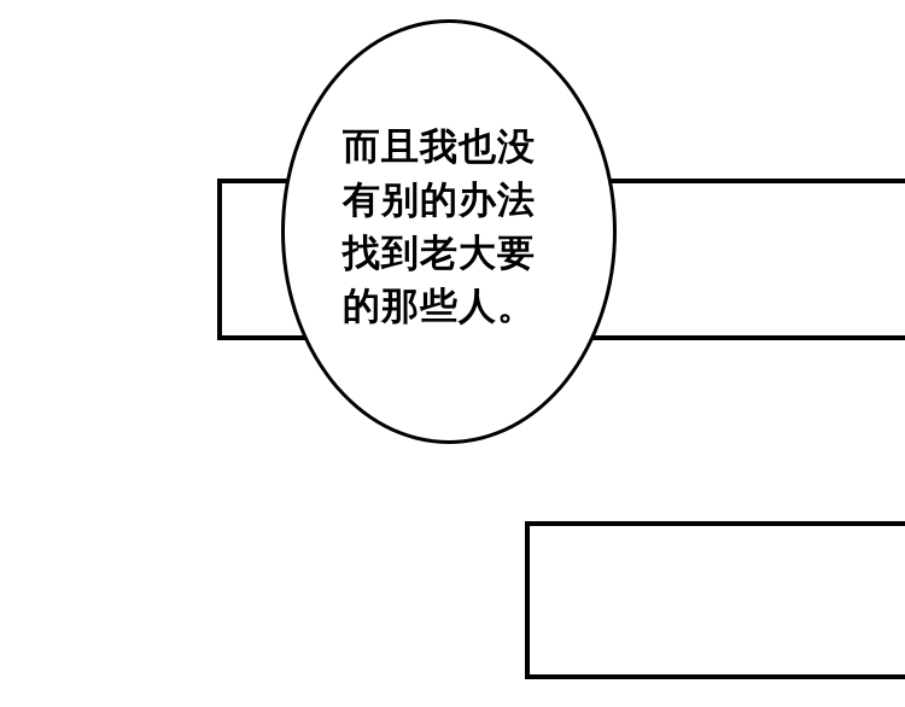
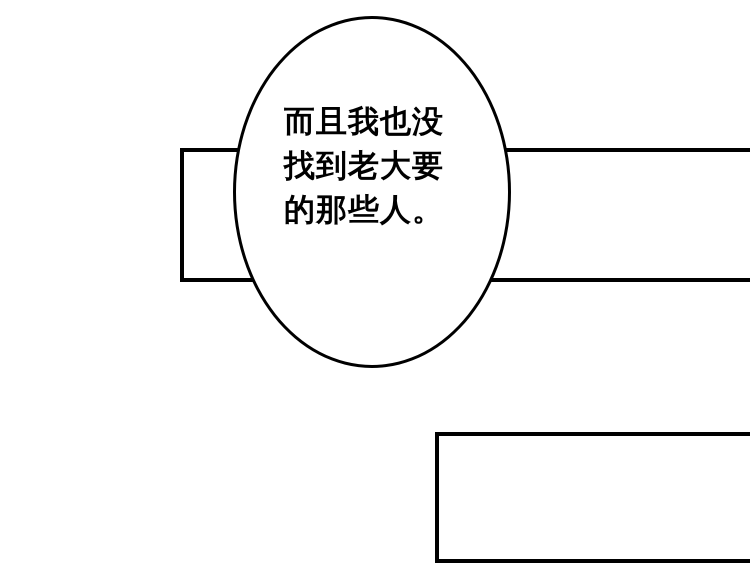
  而且我也没
- 有别的办法
  找到老大要
  的那些人。
